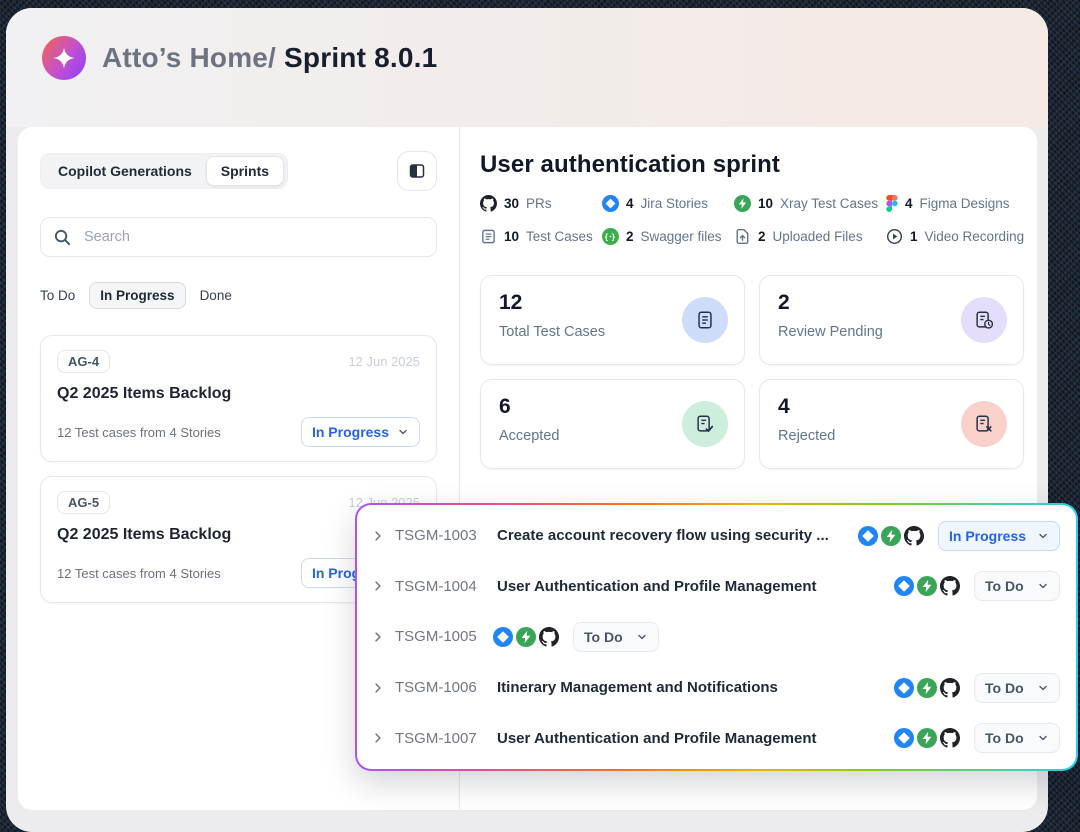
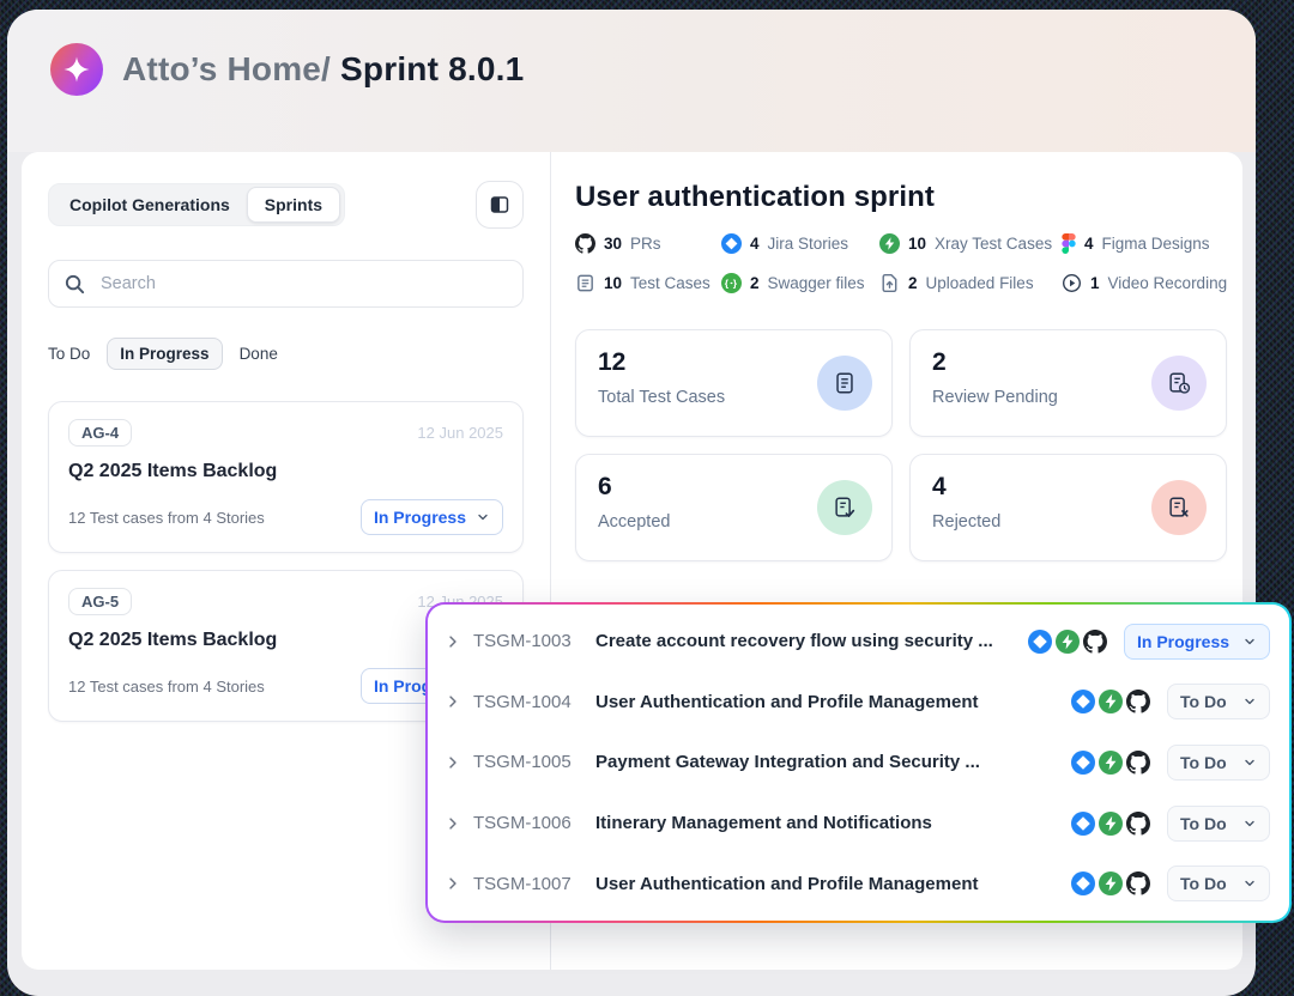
  Atto’s Home/ Sprint 8.0.1
  Copilot Generations
  Sprints
  Search
  To Do
  In Progress
  Done
  AG-4
  12 Jun 2025
  Q2 2025 Items Backlog
  12 Test cases from 4 Stories
  In Progress
  AG-5
  Q2 2025 Items Backlog
  12 Test cases from 4 Stories
  User authentication sprint
  30
  PRs
  4
  Jira Stories
  10
  Xray Test Cases
  4
  Figma Designs
  10
  Test Cases
  {
  }
  2
  Swagger files
  2
  Uploaded Files
  1
  Video Recording
  12
  Total Test Cases
  2
  Review Pending
  6
  Accepted
  4
  Rejected
  TSGM-1003
  Create account recovery flow using security ...
  In Progress
  TSGM-1004
  User Authentication and Profile Management
  To Do
  TSGM-1005
+ Payment Gateway Integration and Security ...
  To Do
  TSGM-1006
  Itinerary Management and Notifications
  To Do
  TSGM-1007
  User Authentication and Profile Management
  To Do
